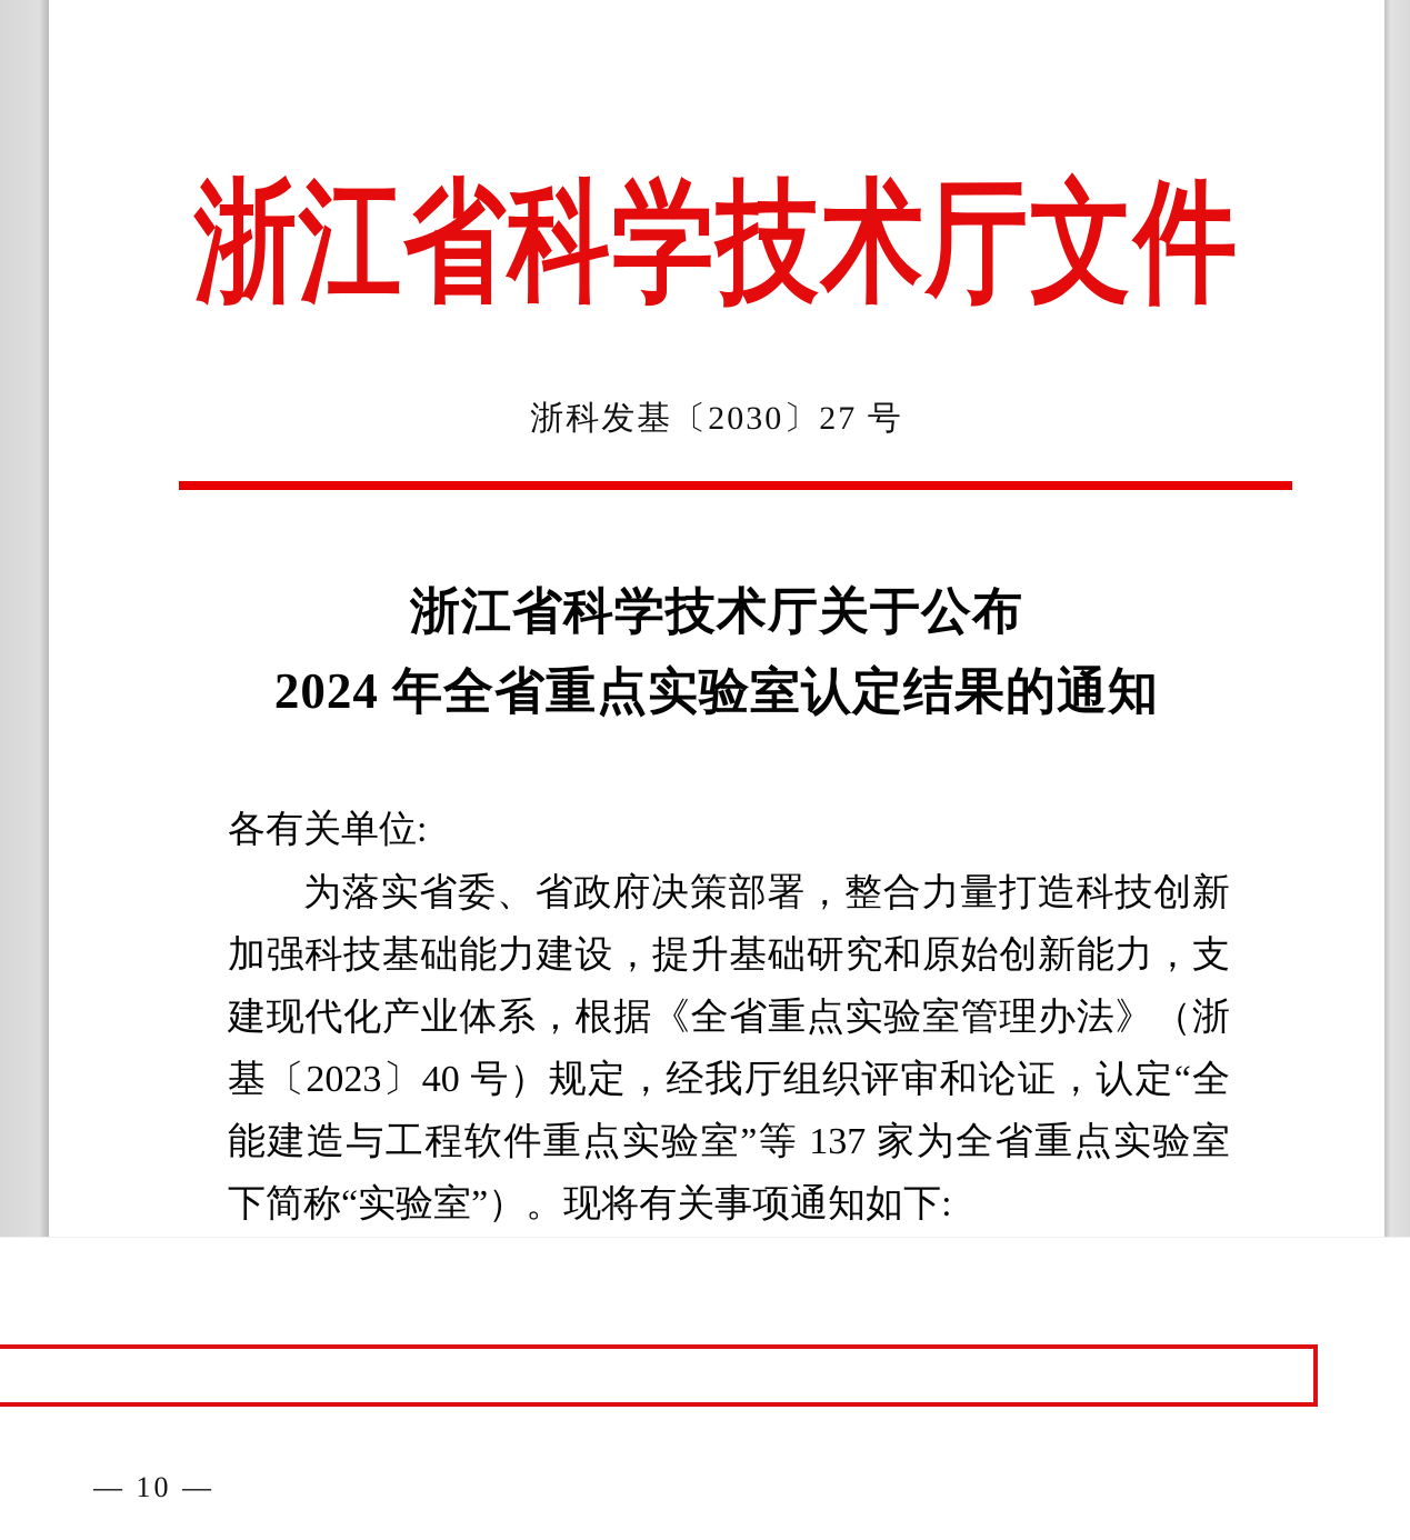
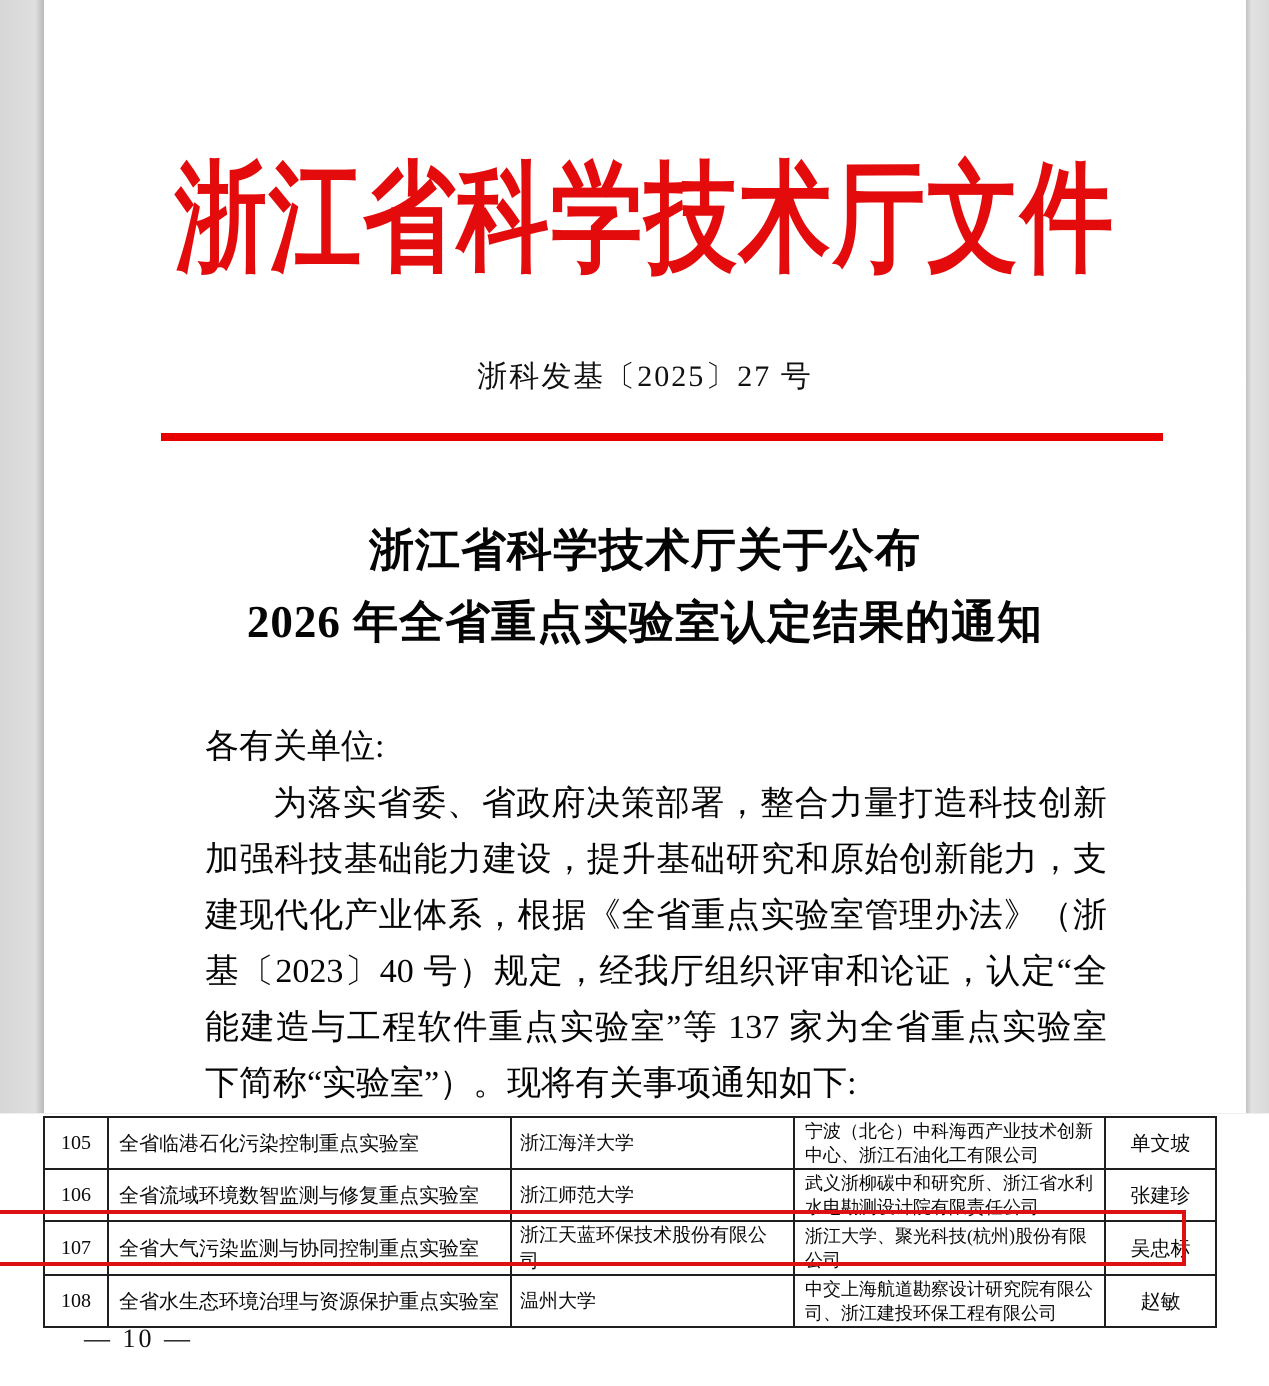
  浙江省科学技术厅文件
- 浙科发基〔2030〕27 号
+ 浙科发基〔2025〕27 号
  浙江省科学技术厅关于公布
- 2024 年全省重点实验室认定结果的通知
+ 2026 年全省重点实验室认定结果的通知
  各有关单位:
  为落实省委、省政府决策部署，整合力量打造科技创新
  加强科技基础能力建设，提升基础研究和原始创新能力，支
  建现代化产业体系，根据《全省重点实验室管理办法》（浙
  基〔2023〕40 号）规定，经我厅组织评审和论证，认定“全
  能建造与工程软件重点实验室”等 137 家为全省重点实验室
  下简称“实验室”）。现将有关事项通知如下:
+ 105	全省临港石化污染控制重点实验室	浙江海洋大学	宁波（北仑）中科海西产业技术创新中心、浙江石油化工有限公司	单文坡
+ 106	全省流域环境数智监测与修复重点实验室	浙江师范大学	武义浙柳碳中和研究所、浙江省水利水电勘测设计院有限责任公司	张建珍
+ 107	全省大气污染监测与协同控制重点实验室	浙江天蓝环保技术股份有限公司	浙江大学、聚光科技(杭州)股份有限公司	吴忠标
+ 108	全省水生态环境治理与资源保护重点实验室	温州大学	中交上海航道勘察设计研究院有限公司、浙江建投环保工程有限公司	赵敏
  — 10 —
